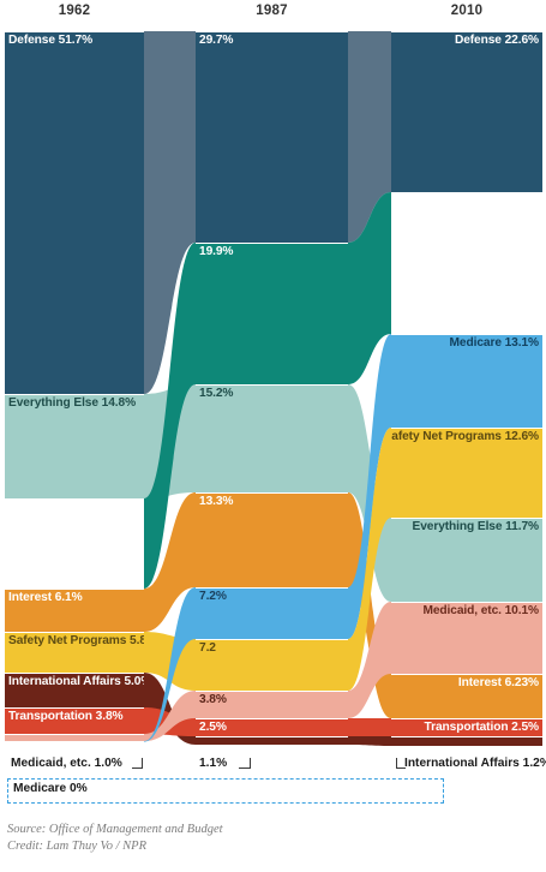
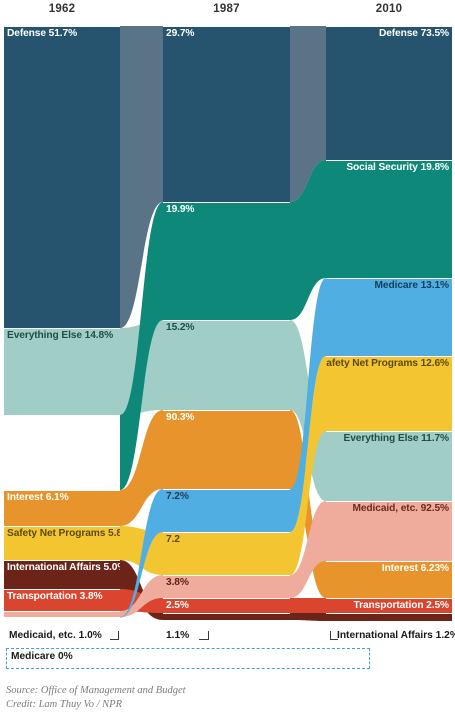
  1962
  1987
  2010
  Defense 51.7%
  Everything Else 14.8%
  Interest 6.1%
  Safety Net Programs 5.8
  International Affairs 5.0
  Transportation 3.8%
  29.7%
  19.9%
  15.2%
- 13.3%
+ 90.3%
  7.2%
  7.2
  3.8%
  2.5%
- Defense 22.6%
+ Defense 73.5%
+ Social Security 19.8%
  Medicare 13.1%
  afety Net Programs 12.6%
  Everything Else 11.7%
- Medicaid, etc. 10.1%
+ Medicaid, etc. 92.5%
  Interest 6.23%
  Transportation 2.5%
  Medicaid, etc. 1.0%
  Medicare 0%
  1.1%
  International Affairs 1.2%
  Source: Office of Management and Budget
  Credit: Lam Thuy Vo / NPR
